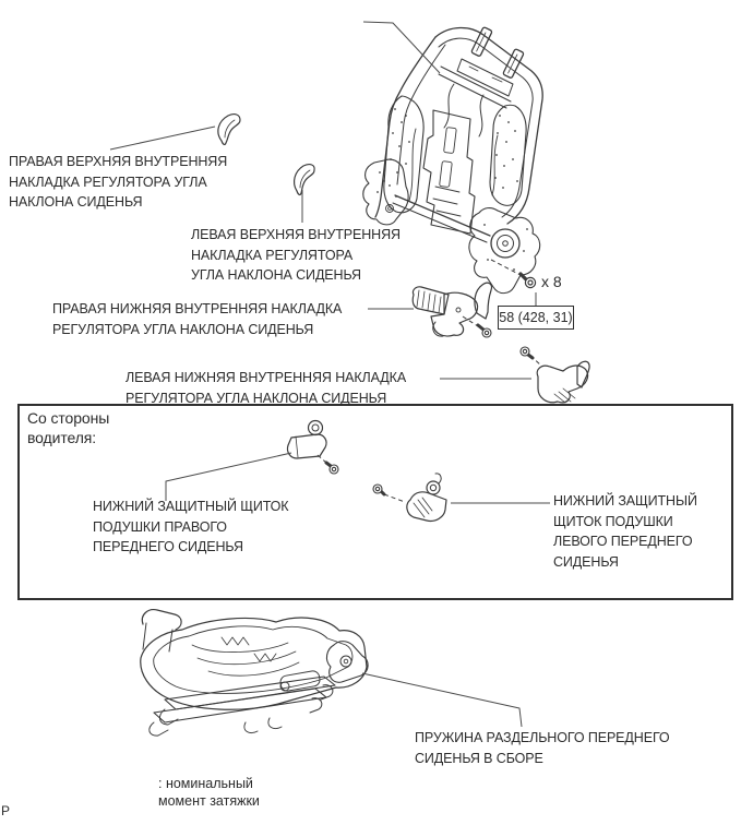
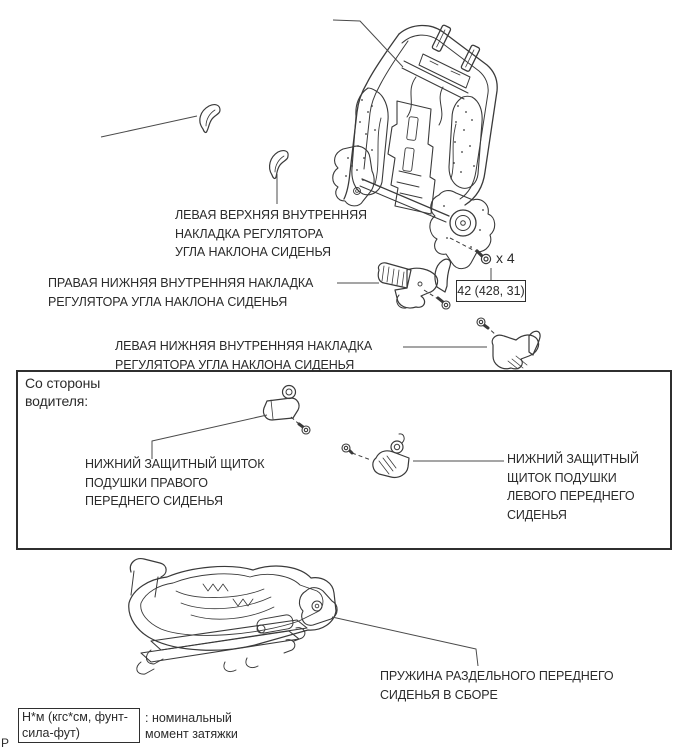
- ПРАВАЯ ВЕРХНЯЯ ВНУТРЕННЯЯ
- НАКЛАДКА РЕГУЛЯТОРА УГЛА
- НАКЛОНА СИДЕНЬЯ
  ЛЕВАЯ ВЕРХНЯЯ ВНУТРЕННЯЯ
  НАКЛАДКА РЕГУЛЯТОРА
  УГЛА НАКЛОНА СИДЕНЬЯ
  ПРАВАЯ НИЖНЯЯ ВНУТРЕННЯЯ НАКЛАДКА
  РЕГУЛЯТОРА УГЛА НАКЛОНА СИДЕНЬЯ
  ЛЕВАЯ НИЖНЯЯ ВНУТРЕННЯЯ НАКЛАДКА
  РЕГУЛЯТОРА УГЛА НАКЛОНА СИДЕНЬЯ
  Со стороны
  водителя:
  НИЖНИЙ ЗАЩИТНЫЙ ЩИТОК
  ПОДУШКИ ПРАВОГО
  ПЕРЕДНЕГО СИДЕНЬЯ
  НИЖНИЙ ЗАЩИТНЫЙ
  ЩИТОК ПОДУШКИ
  ЛЕВОГО ПЕРЕДНЕГО
  СИДЕНЬЯ
  ПРУЖИНА РАЗДЕЛЬНОГО ПЕРЕДНЕГО
  СИДЕНЬЯ В СБОРЕ
- x 8
+ x 4
- 58 (428, 31)
+ 42 (428, 31)
+ Н*м (кгс*см, фунт-
+ сила-фут)
  : номинальный
  момент затяжки
  Р
